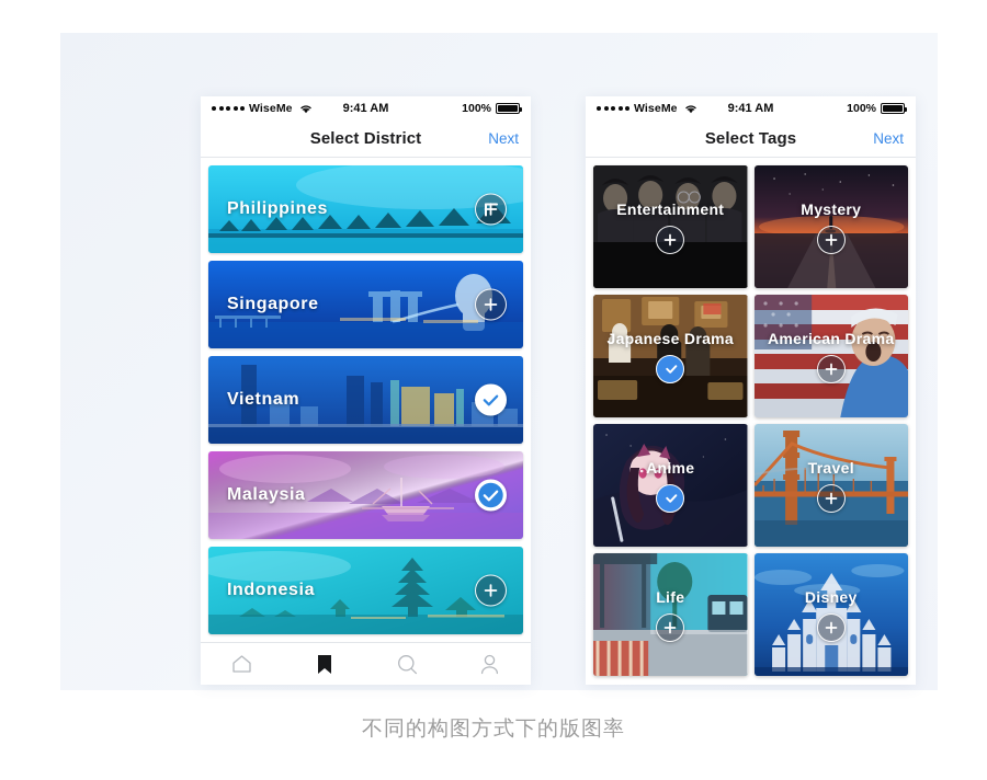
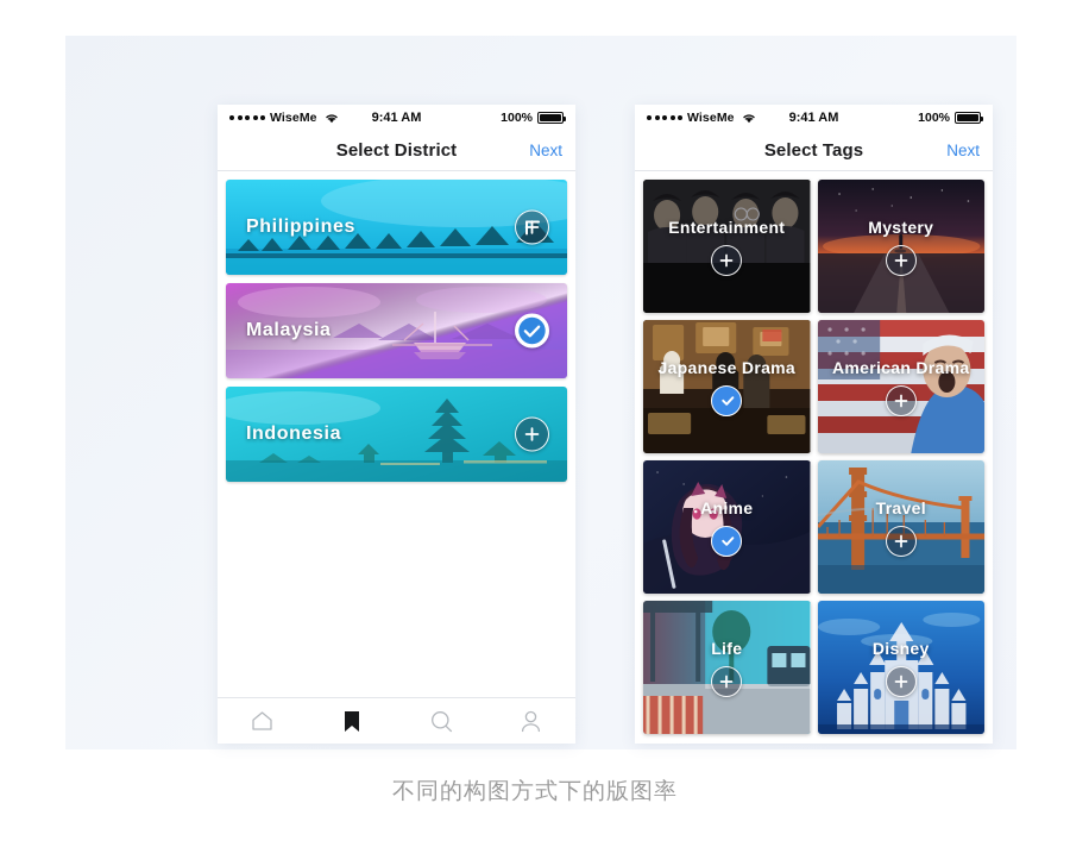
  WiseMe
  9:41 AM
  100%
  Select District
  Next
  Philippines
- Singapore
- Vietnam
  Malaysia
  Indonesia
  WiseMe
  9:41 AM
  100%
  Select Tags
  Next
  Entertainment
  Mystery
  Japanese Drama
  American Drama
  Anime
  Travel
  Life
  Disney
  不同的构图方式下的版图率
